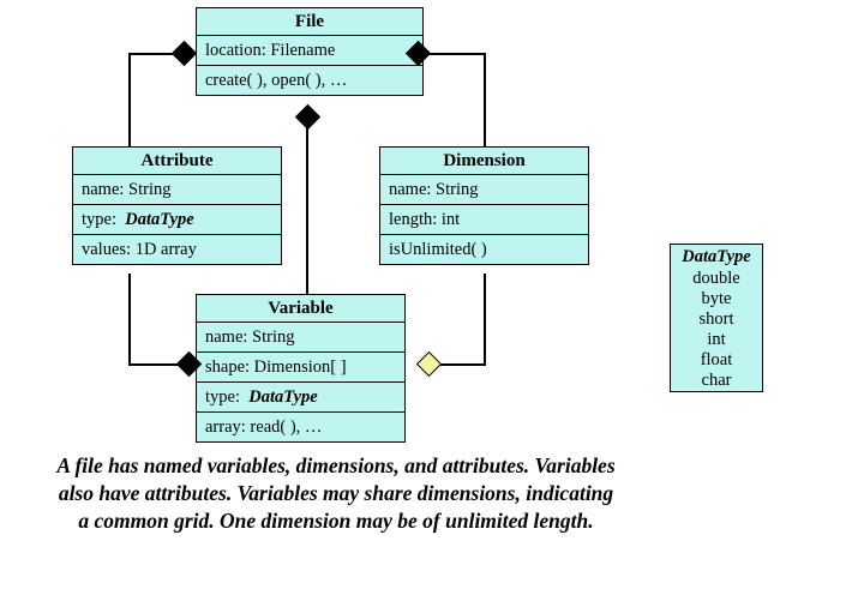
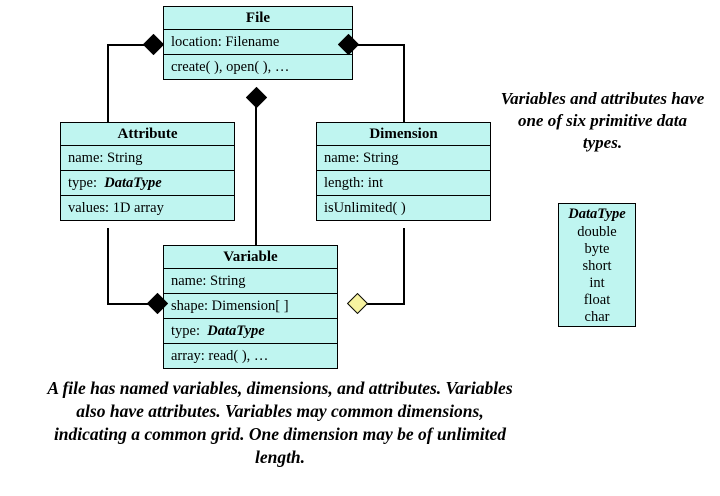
  File
  location: Filename
  create( ), open( ), …
  Attribute
  name: String
  type: DataType
  values: 1D array
  Dimension
  name: String
  length: int
  isUnlimited( )
  Variable
  name: String
  shape: Dimension[ ]
  type: DataType
  array: read( ), …
  DataType
  double
  byte
  short
  int
  float
  char
+ Variables and attributes have one of six primitive data types.
- A file has named variables, dimensions, and attributes. Variables also have attributes. Variables may share dimensions, indicating a common grid. One dimension may be of unlimited length.
+ A file has named variables, dimensions, and attributes. Variables also have attributes. Variables may common dimensions, indicating a common grid. One dimension may be of unlimited length.
